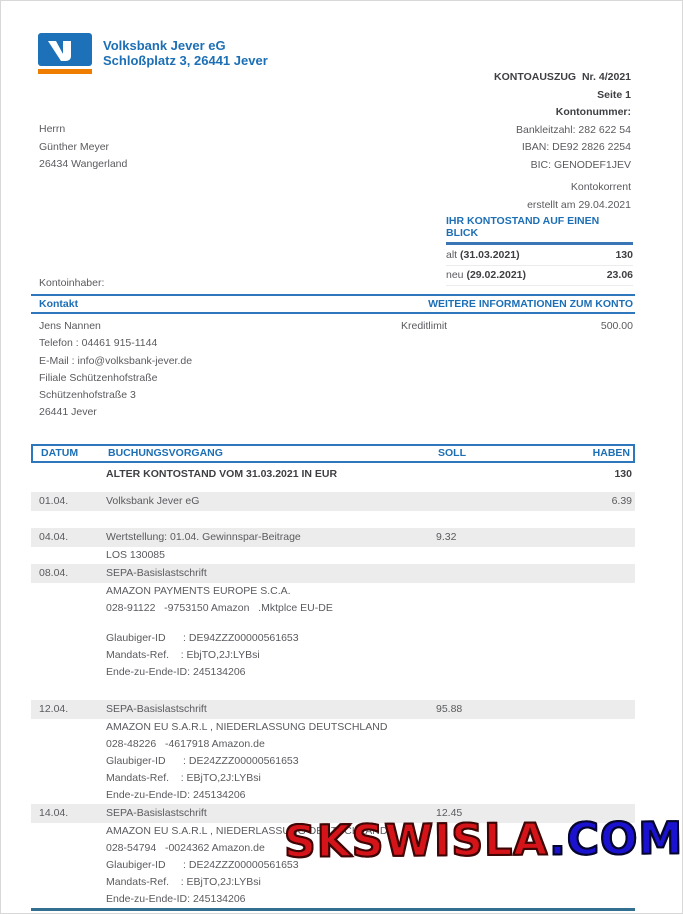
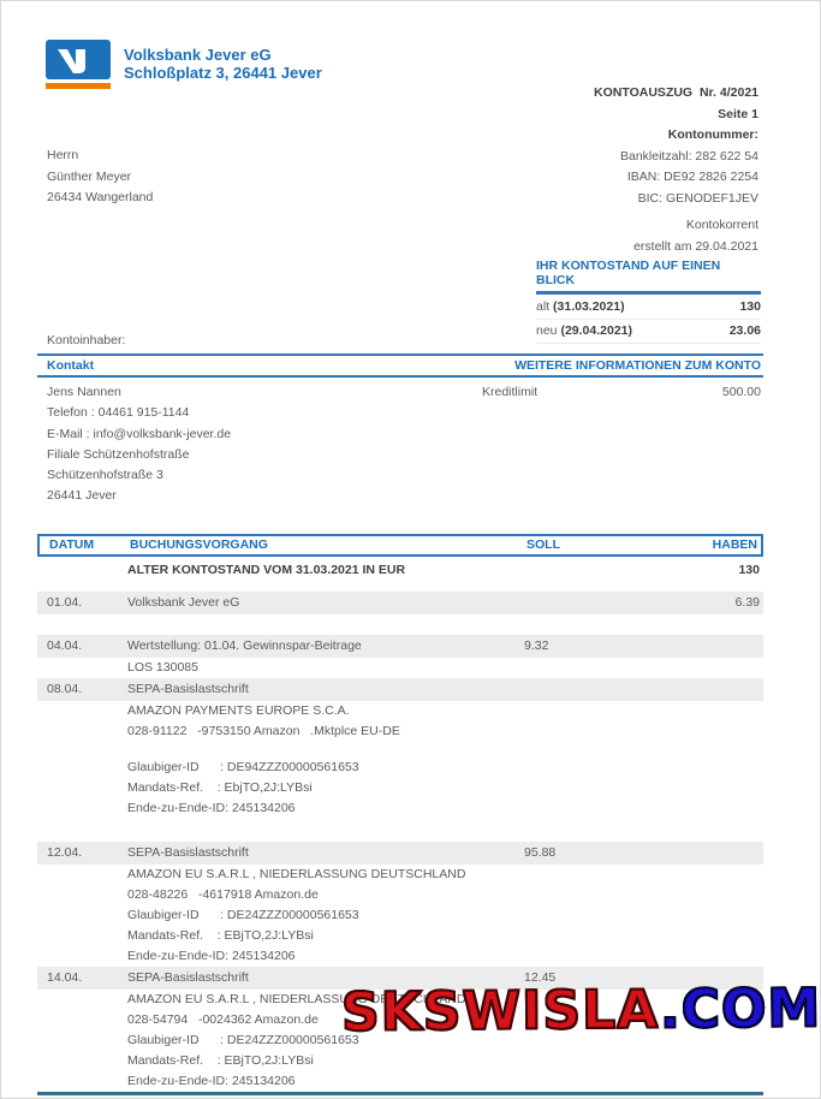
  Volksbank Jever eG
  Schloßplatz 3, 26441 Jever
  KONTOAUSZUG Nr. 4/2021
  Seite 1
  Kontonummer:
  Bankleitzahl: 282 622 54
  IBAN: DE92 2826 2254
  BIC: GENODEF1JEV
  Kontokorrent
  erstellt am 29.04.2021
  Herrn
  Günther Meyer
  26434 Wangerland
  IHR KONTOSTAND AUF EINEN BLICK
  alt (31.03.2021)
  130
- neu (29.02.2021)
+ neu (29.04.2021)
  23.06
  Kontoinhaber:
  Kontakt
  WEITERE INFORMATIONEN ZUM KONTO
  Jens Nannen
  Kreditlimit
  500.00
  Telefon : 04461 915-1144
  E-Mail : info@volksbank-jever.de
  Filiale Schützenhofstraße
  Schützenhofstraße 3
  26441 Jever
  DATUM
  BUCHUNGSVORGANG
  SOLL
  HABEN
  ALTER KONTOSTAND VOM 31.03.2021 IN EUR
  130
  01.04.
  Volksbank Jever eG
  6.39
  04.04.
  Wertstellung: 01.04. Gewinnspar-Beitrage
  9.32
  LOS 130085
  08.04.
  SEPA-Basislastschrift
  AMAZON PAYMENTS EUROPE S.C.A.
  028-91122 -9753150 Amazon .Mktplce EU-DE
  Glaubiger-ID : DE94ZZZ00000561653
  Mandats-Ref. : EbjTO,2J:LYBsi
  Ende-zu-Ende-ID: 245134206
  12.04.
  SEPA-Basislastschrift
  95.88
  AMAZON EU S.A.R.L , NIEDERLASSUNG DEUTSCHLAND
  028-48226 -4617918 Amazon.de
  Glaubiger-ID : DE24ZZZ00000561653
  Mandats-Ref. : EBjTO,2J:LYBsi
  Ende-zu-Ende-ID: 245134206
  14.04.
  SEPA-Basislastschrift
  12.45
  AMAZON EU S.A.R.L , NIEDERLASSUNG DEUTSCHLAND
  028-54794 -0024362 Amazon.de
  Glaubiger-ID : DE24ZZZ00000561653
  Mandats-Ref. : EBjTO,2J:LYBsi
  Ende-zu-Ende-ID: 245134206
  SKSWISLA.COM
